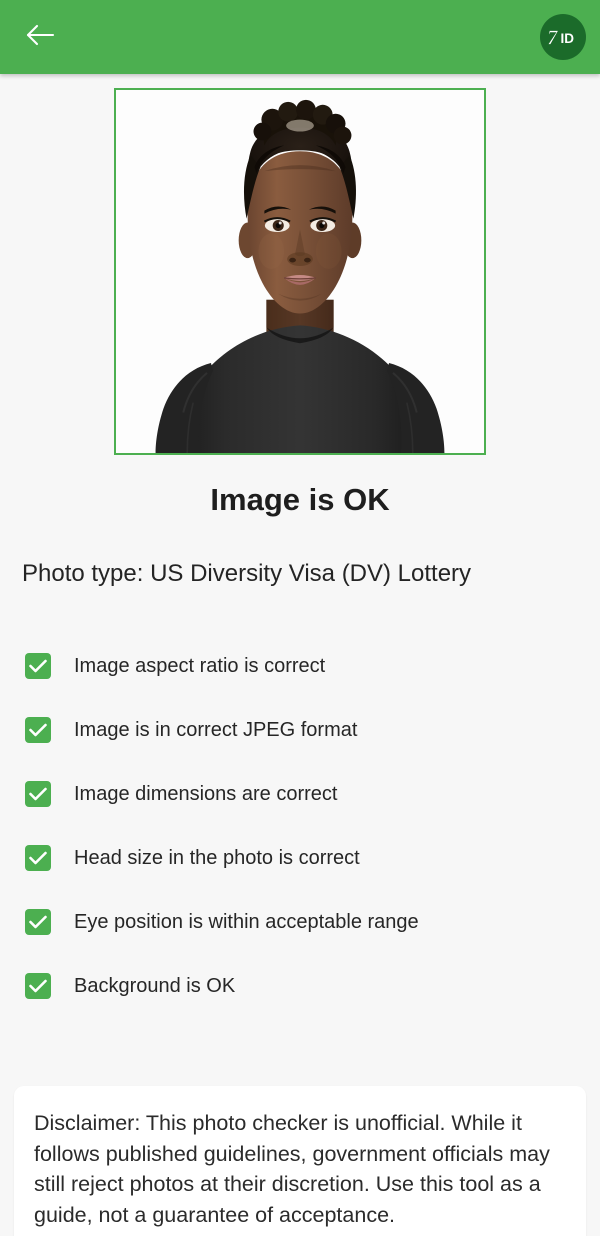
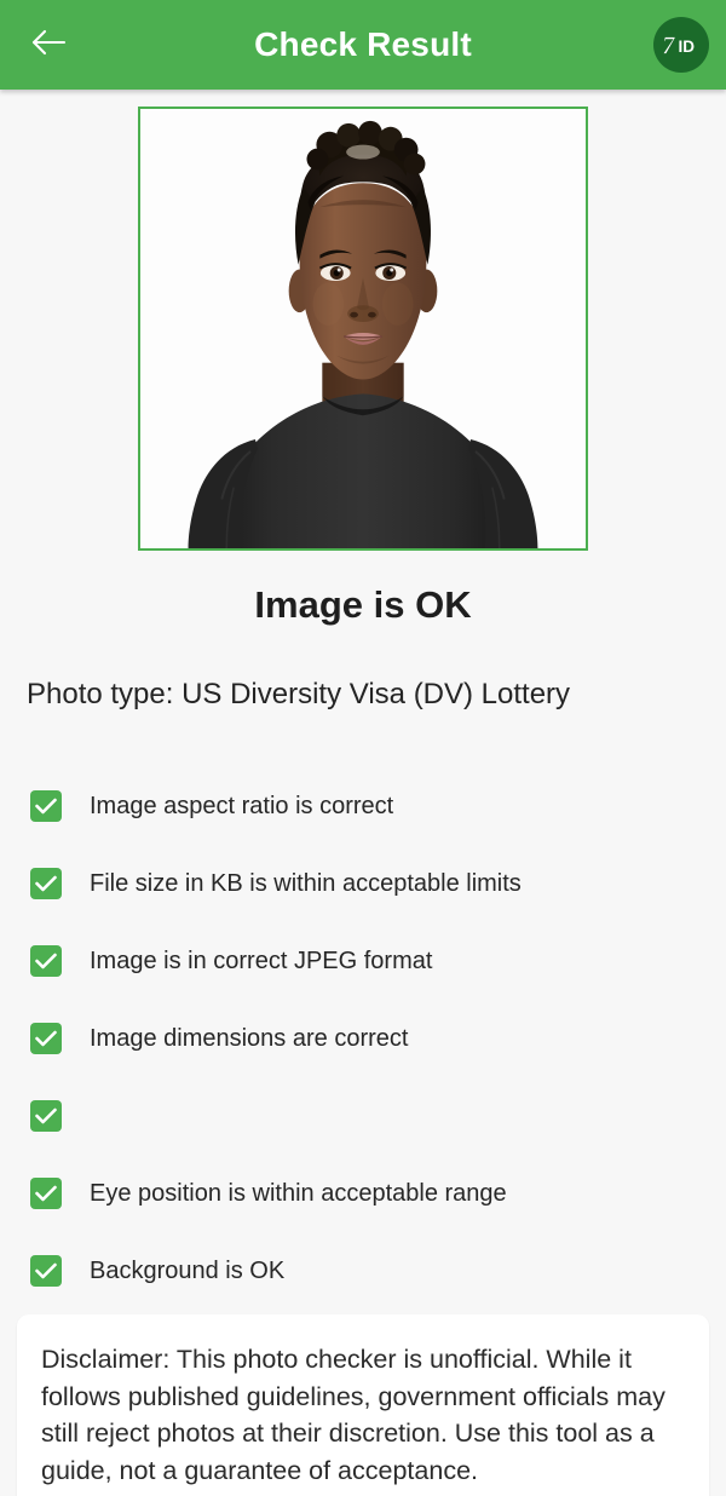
+ Check Result
  7
  ID
  Image is OK
  Photo type: US Diversity Visa (DV) Lottery
  Image aspect ratio is correct
+ File size in KB is within acceptable limits
  Image is in correct JPEG format
  Image dimensions are correct
- Head size in the photo is correct
  Eye position is within acceptable range
  Background is OK
  Disclaimer: This photo checker is unofficial. While it follows published guidelines, government officials may still reject photos at their discretion. Use this tool as a guide, not a guarantee of acceptance.
